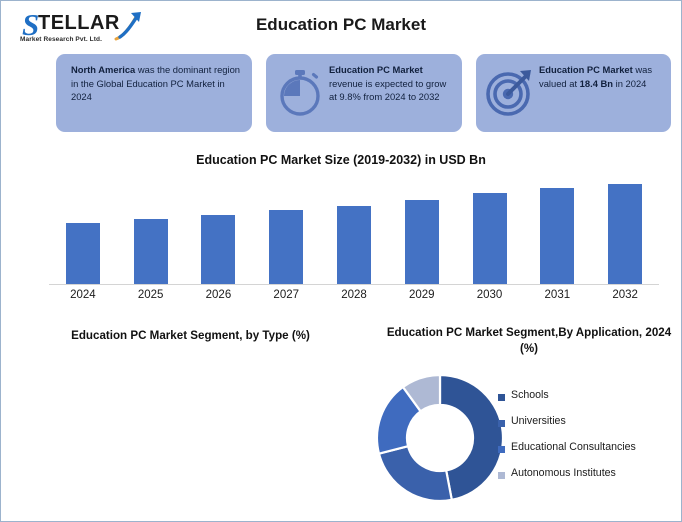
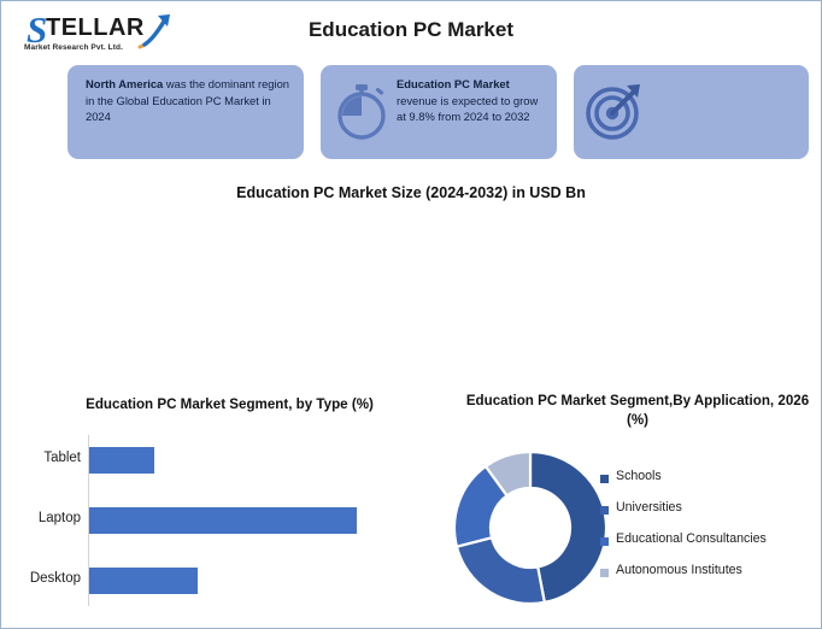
  S
  TELLAR
  Education PC Market
  North America was the dominant region in the Global Education PC Market in 2024
  Education PC Market revenue is expected to grow at 9.8% from 2024 to 2032
- Education PC Market was valued at 18.4 Bn in 2024
- Education PC Market Size (2019-2032) in USD Bn
+ Education PC Market Size (2024-2032) in USD Bn
- 2024
- 2025
- 2026
- 2027
- 2028
- 2029
- 2030
- 2031
- 2032
  Education PC Market Segment, by Type (%)
+ Tablet
+ Laptop
+ Desktop
- Education PC Market Segment,By Application, 2024 (%)
+ Education PC Market Segment,By Application, 2026 (%)
  Schools
  Universities
  Educational Consultancies
  Autonomous Institutes
